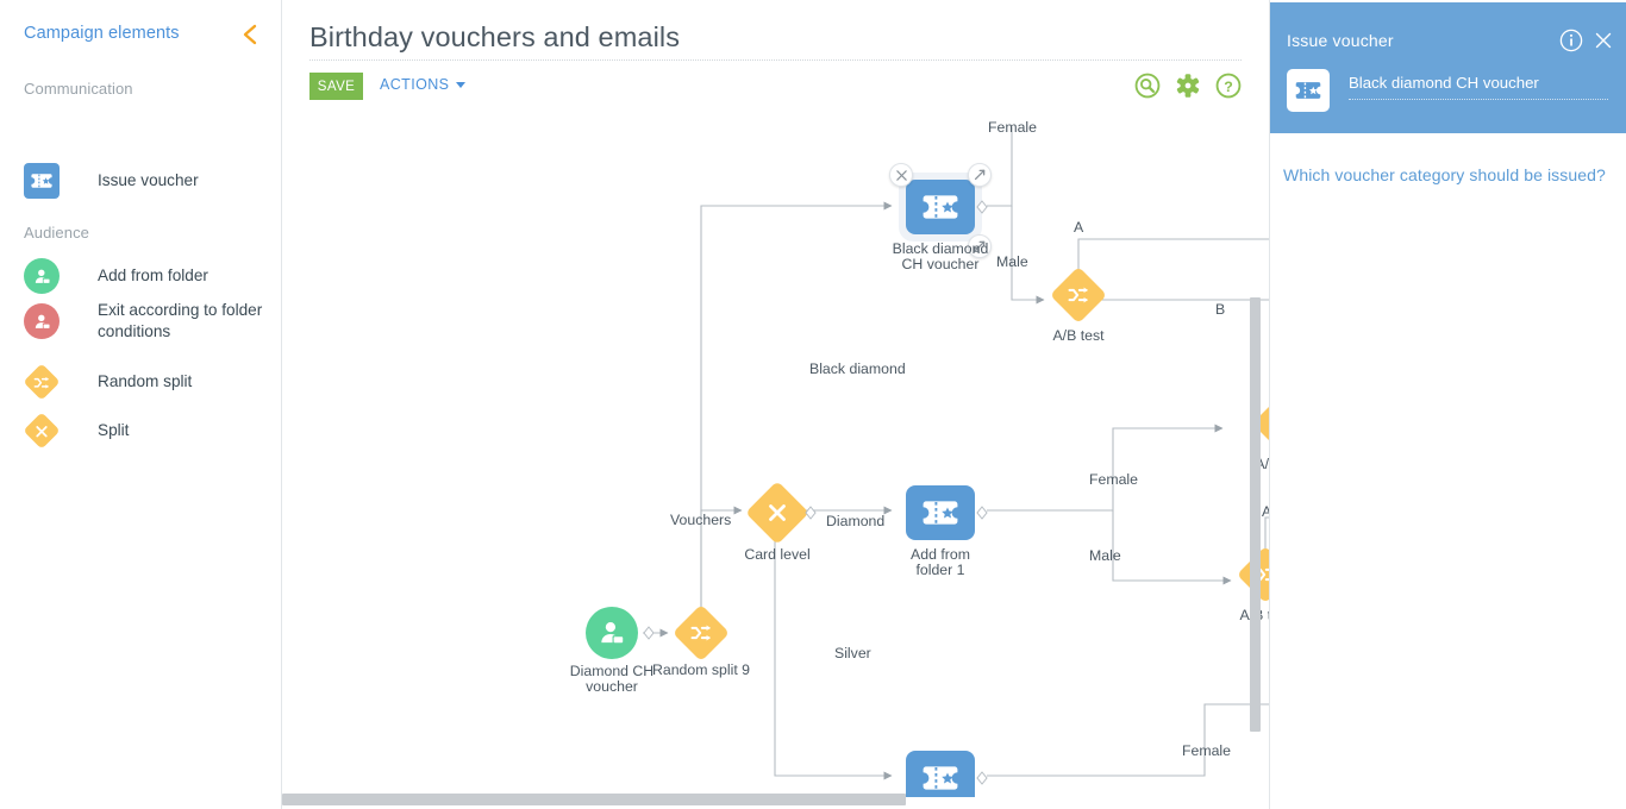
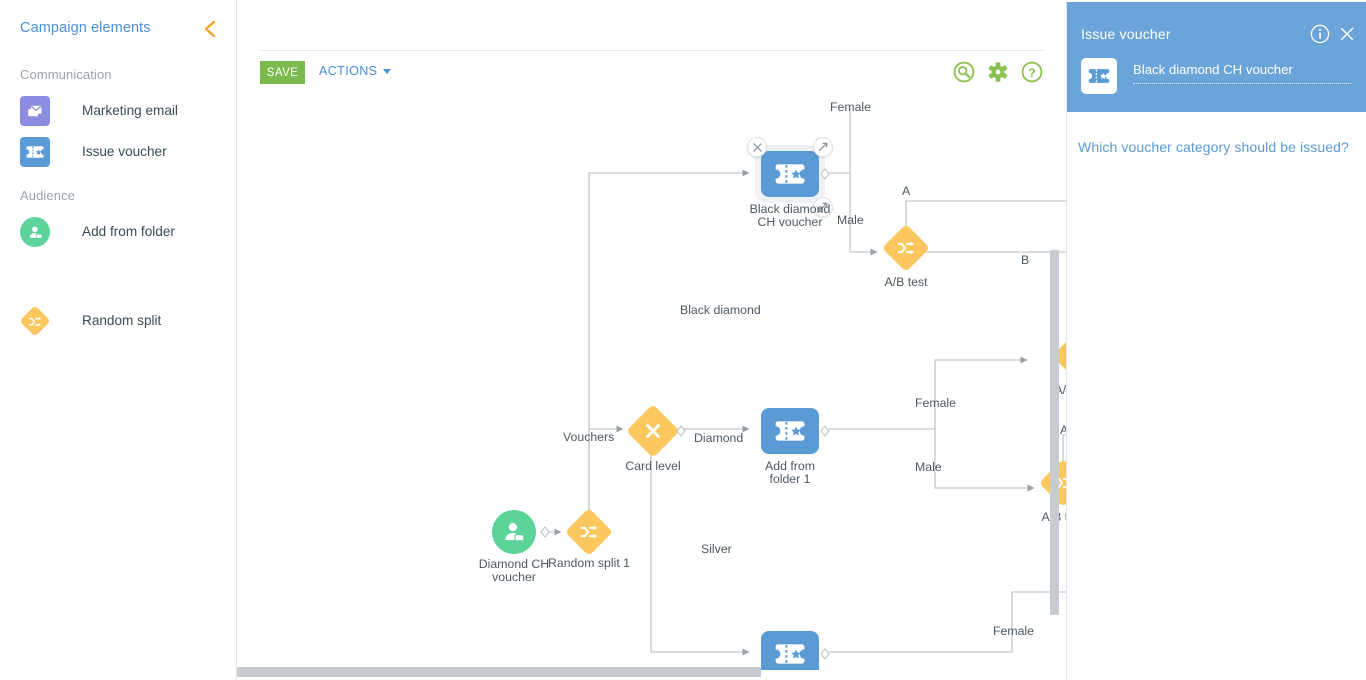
  Campaign elements
  Communication
+ Marketing email
  Issue voucher
  Audience
  Add from folder
- Exit according to folder conditions
  Random split
- Split
- Birthday vouchers and emails
  SAVE
  ACTIONS
  ?
  Diamond CH voucher
- Random split 9
+ Random split 1
  Card level
  Black diamond CH voucher
  Add from folder 1
  A/B test
  Female
  Male
  A
  B
  Black diamond
  Female
  Male
  A
  Vouchers
  Diamond
  Silver
  Female
  Issue voucher
  Black diamond CH voucher
  Which voucher category should be issued?
